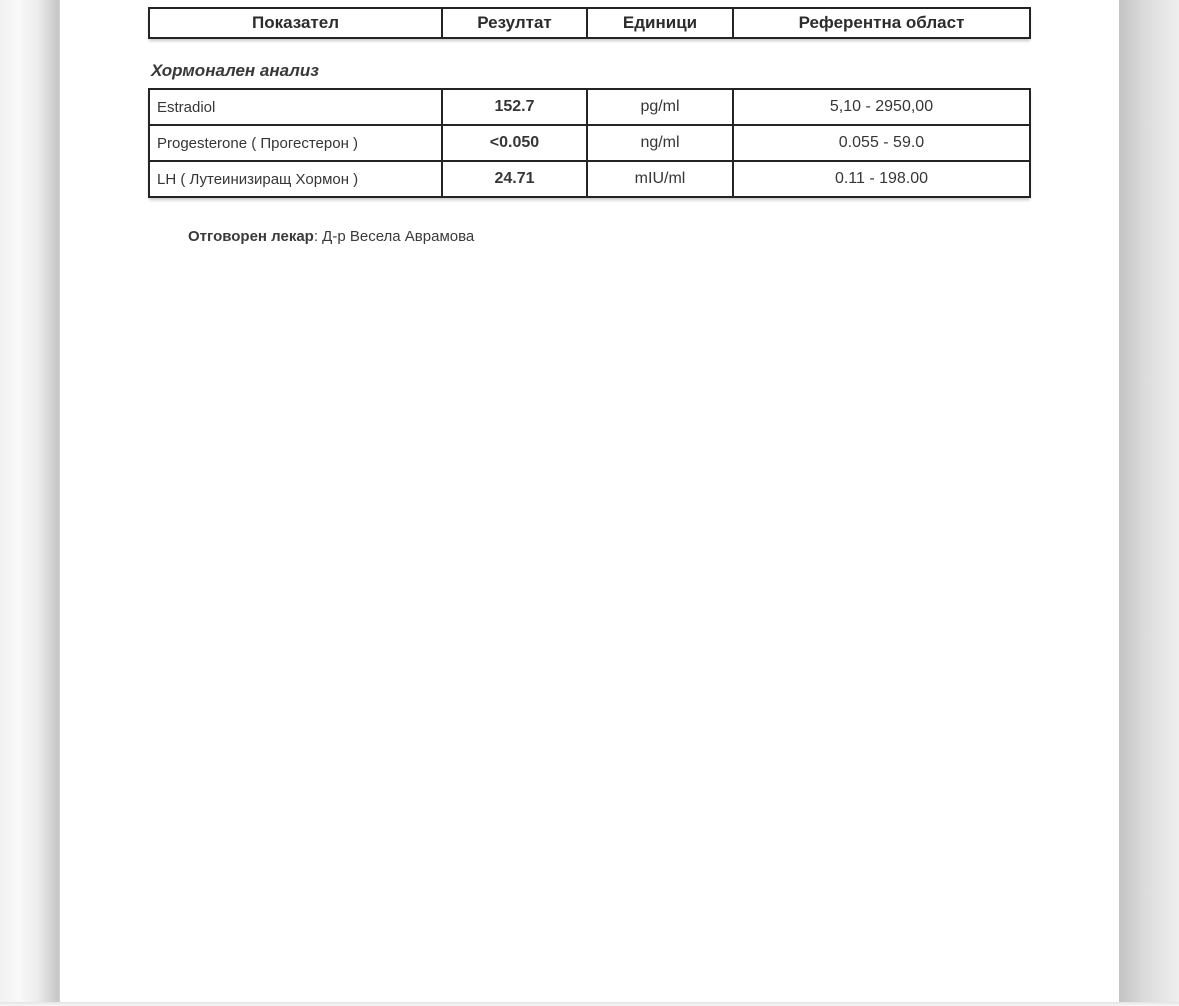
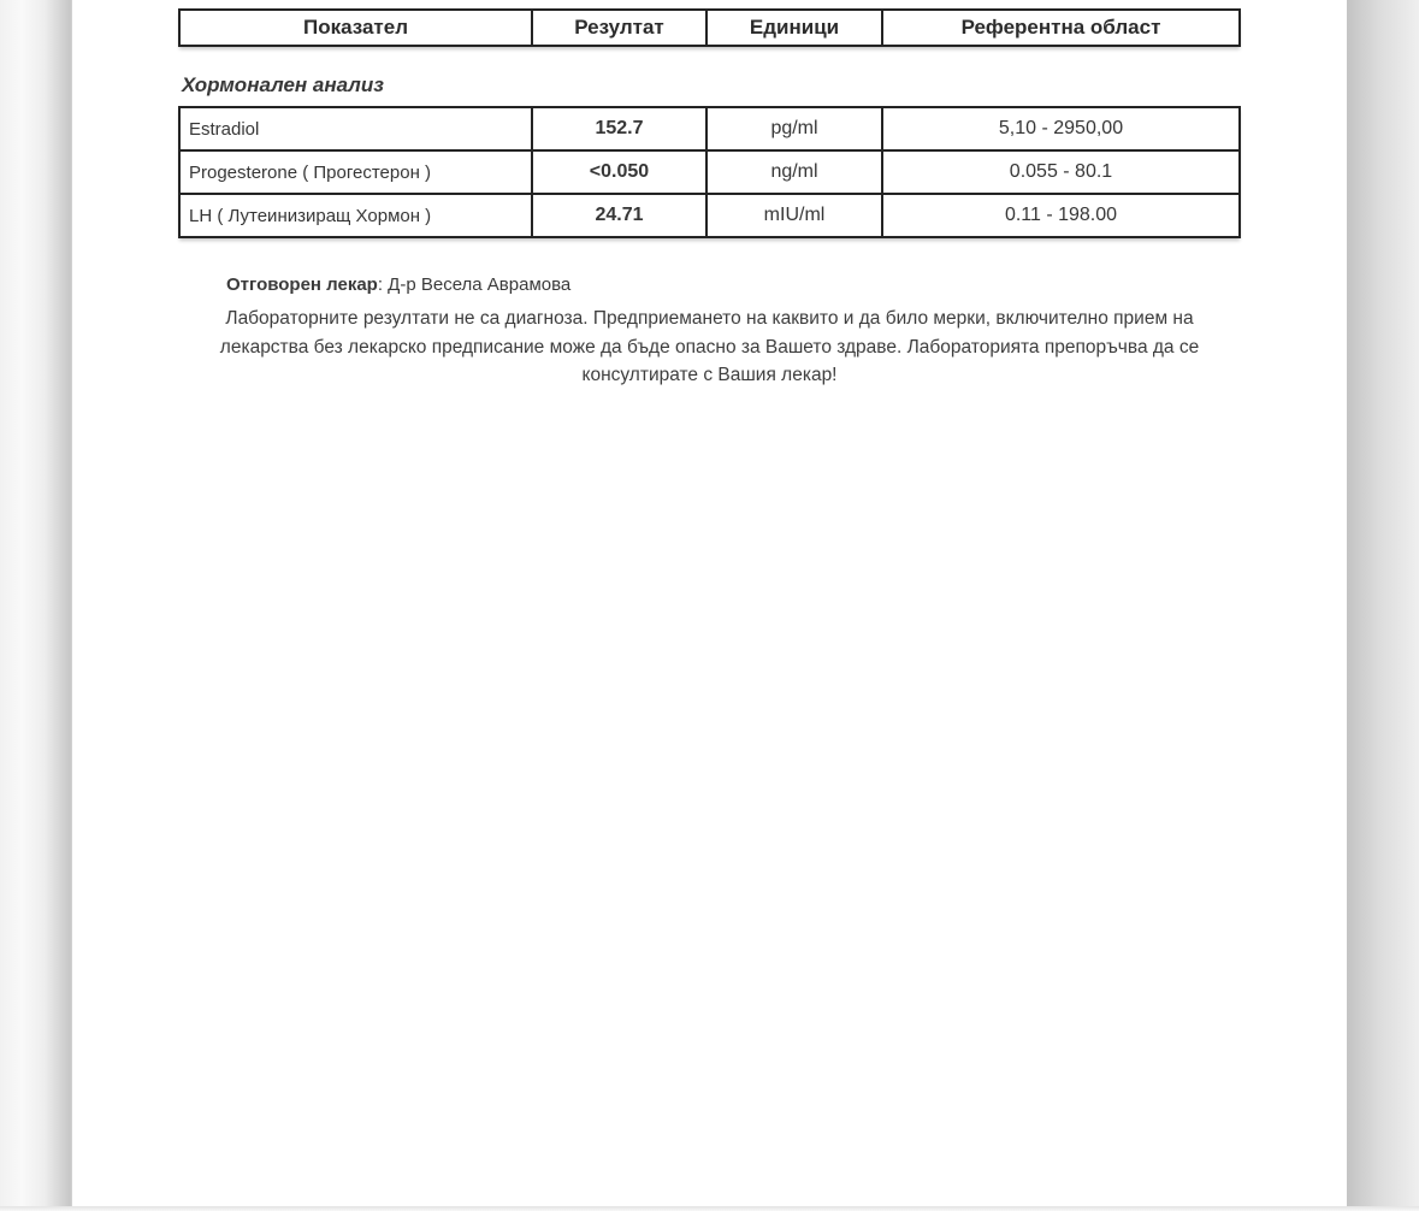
  Показател
  Резултат
  Единици
  Референтна област
  Хормонален анализ
  Estradiol
  152.7
  pg/ml
  5,10 - 2950,00
  Progesterone ( Прогестерон )
  <0.050
  ng/ml
- 0.055 - 59.0
+ 0.055 - 80.1
  LH ( Лутеинизиращ Хормон )
  24.71
  mIU/ml
  0.11 - 198.00
  Отговорен лекар: Д-р Весела Аврамова
+ Лабораторните резултати не са диагноза. Предприемането на каквито и да било мерки, включително прием на
+ лекарства без лекарско предписание може да бъде опасно за Вашето здраве. Лабораторията препоръчва да се
+ консултирате с Вашия лекар!
